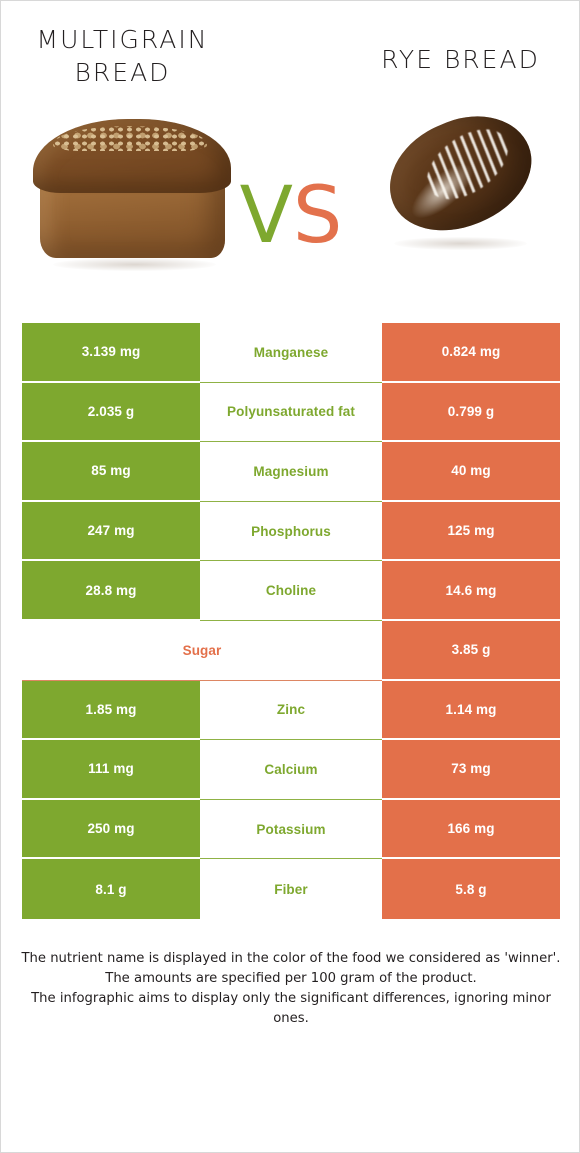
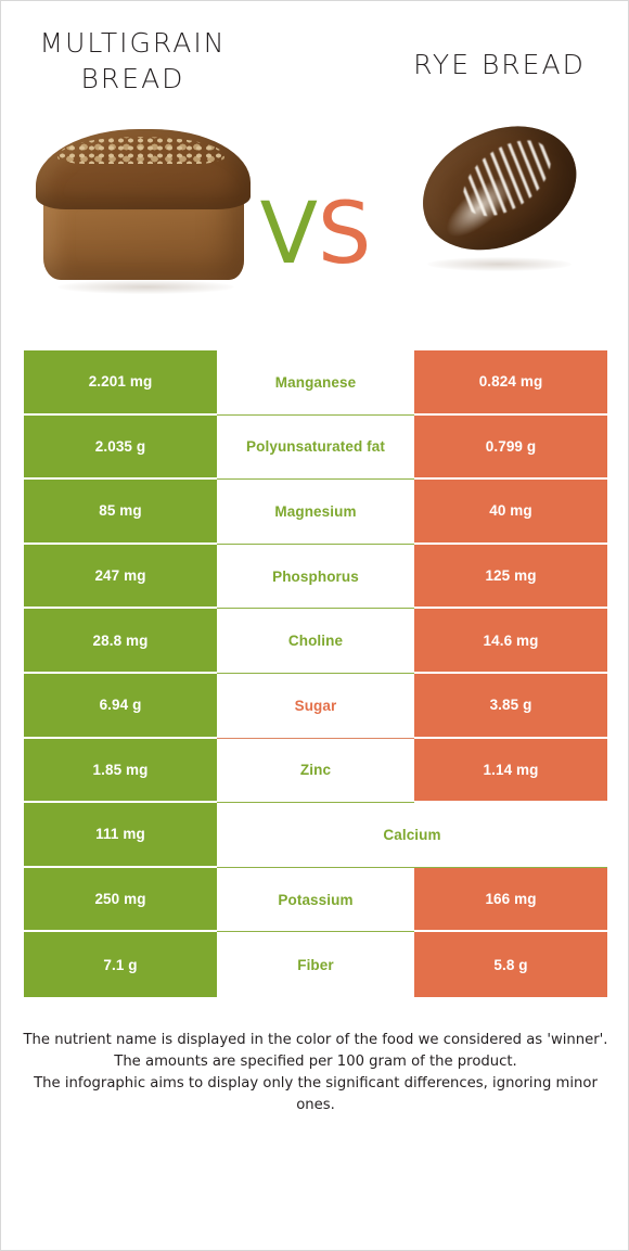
  MULTIGRAIN
  BREAD
  RYE BREAD
  VS
- 3.139 mg
+ 2.201 mg
  Manganese
  0.824 mg
  2.035 g
  Polyunsaturated fat
  0.799 g
  85 mg
  Magnesium
  40 mg
  247 mg
  Phosphorus
  125 mg
  28.8 mg
  Choline
  14.6 mg
+ 6.94 g
  Sugar
  3.85 g
  1.85 mg
  Zinc
  1.14 mg
  111 mg
  Calcium
- 73 mg
  250 mg
  Potassium
  166 mg
- 8.1 g
+ 7.1 g
  Fiber
  5.8 g
  The nutrient name is displayed in the color of the food we considered as 'winner'.
  The amounts are specified per 100 gram of the product.
  The infographic aims to display only the significant differences, ignoring minor ones.
